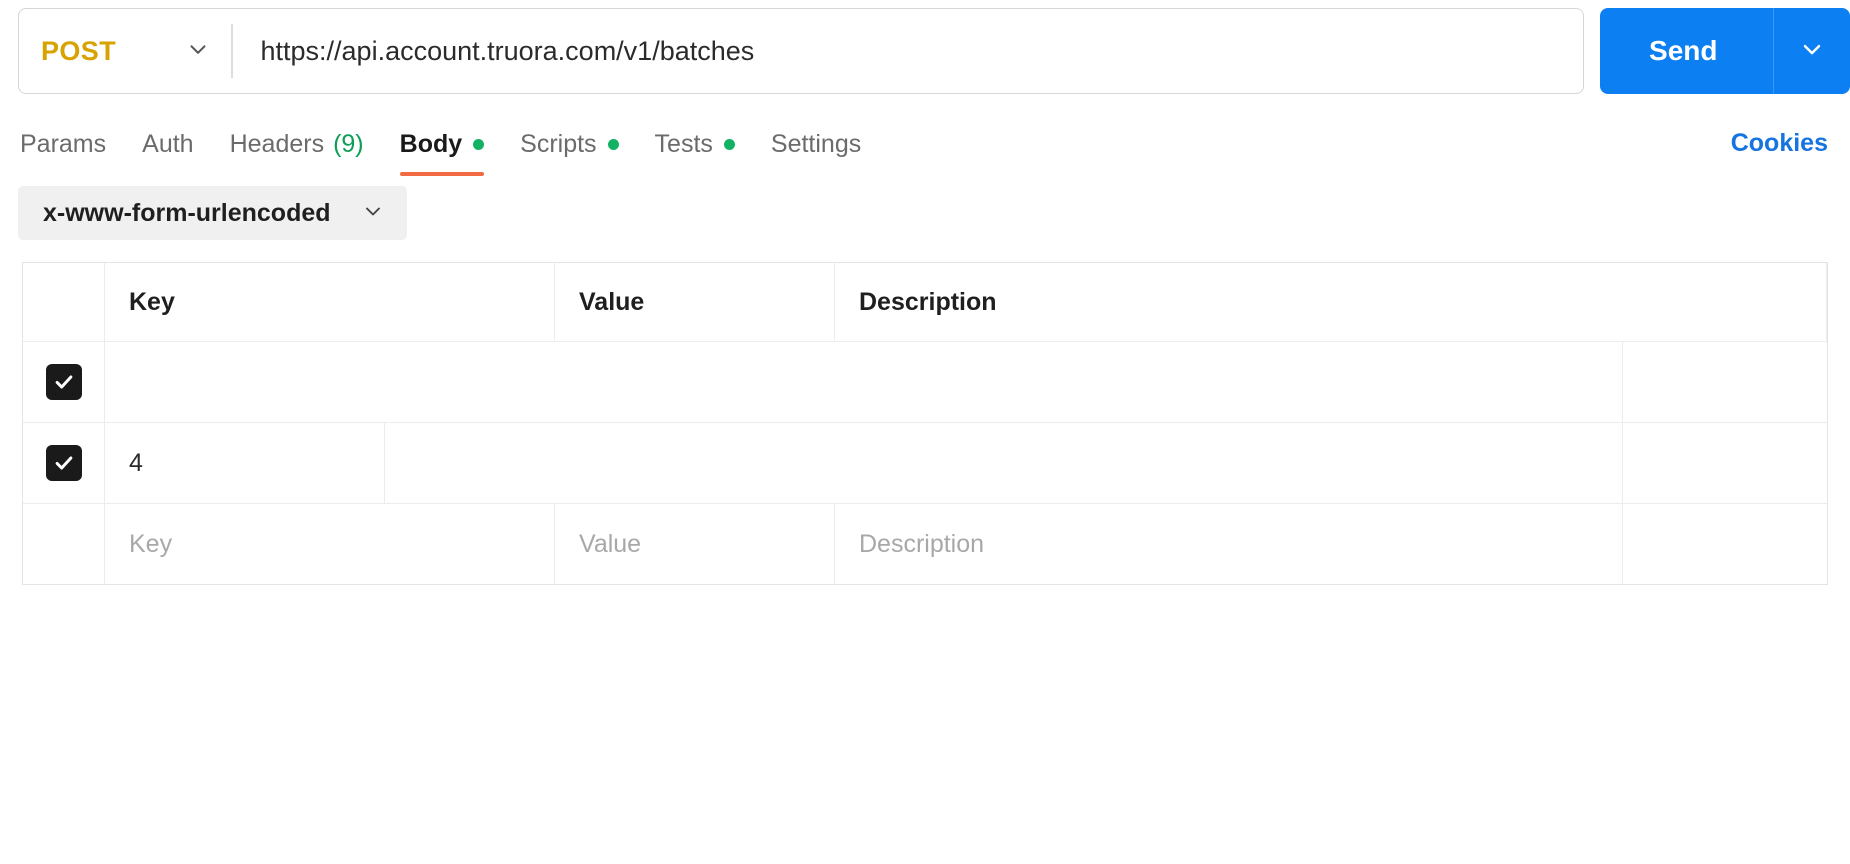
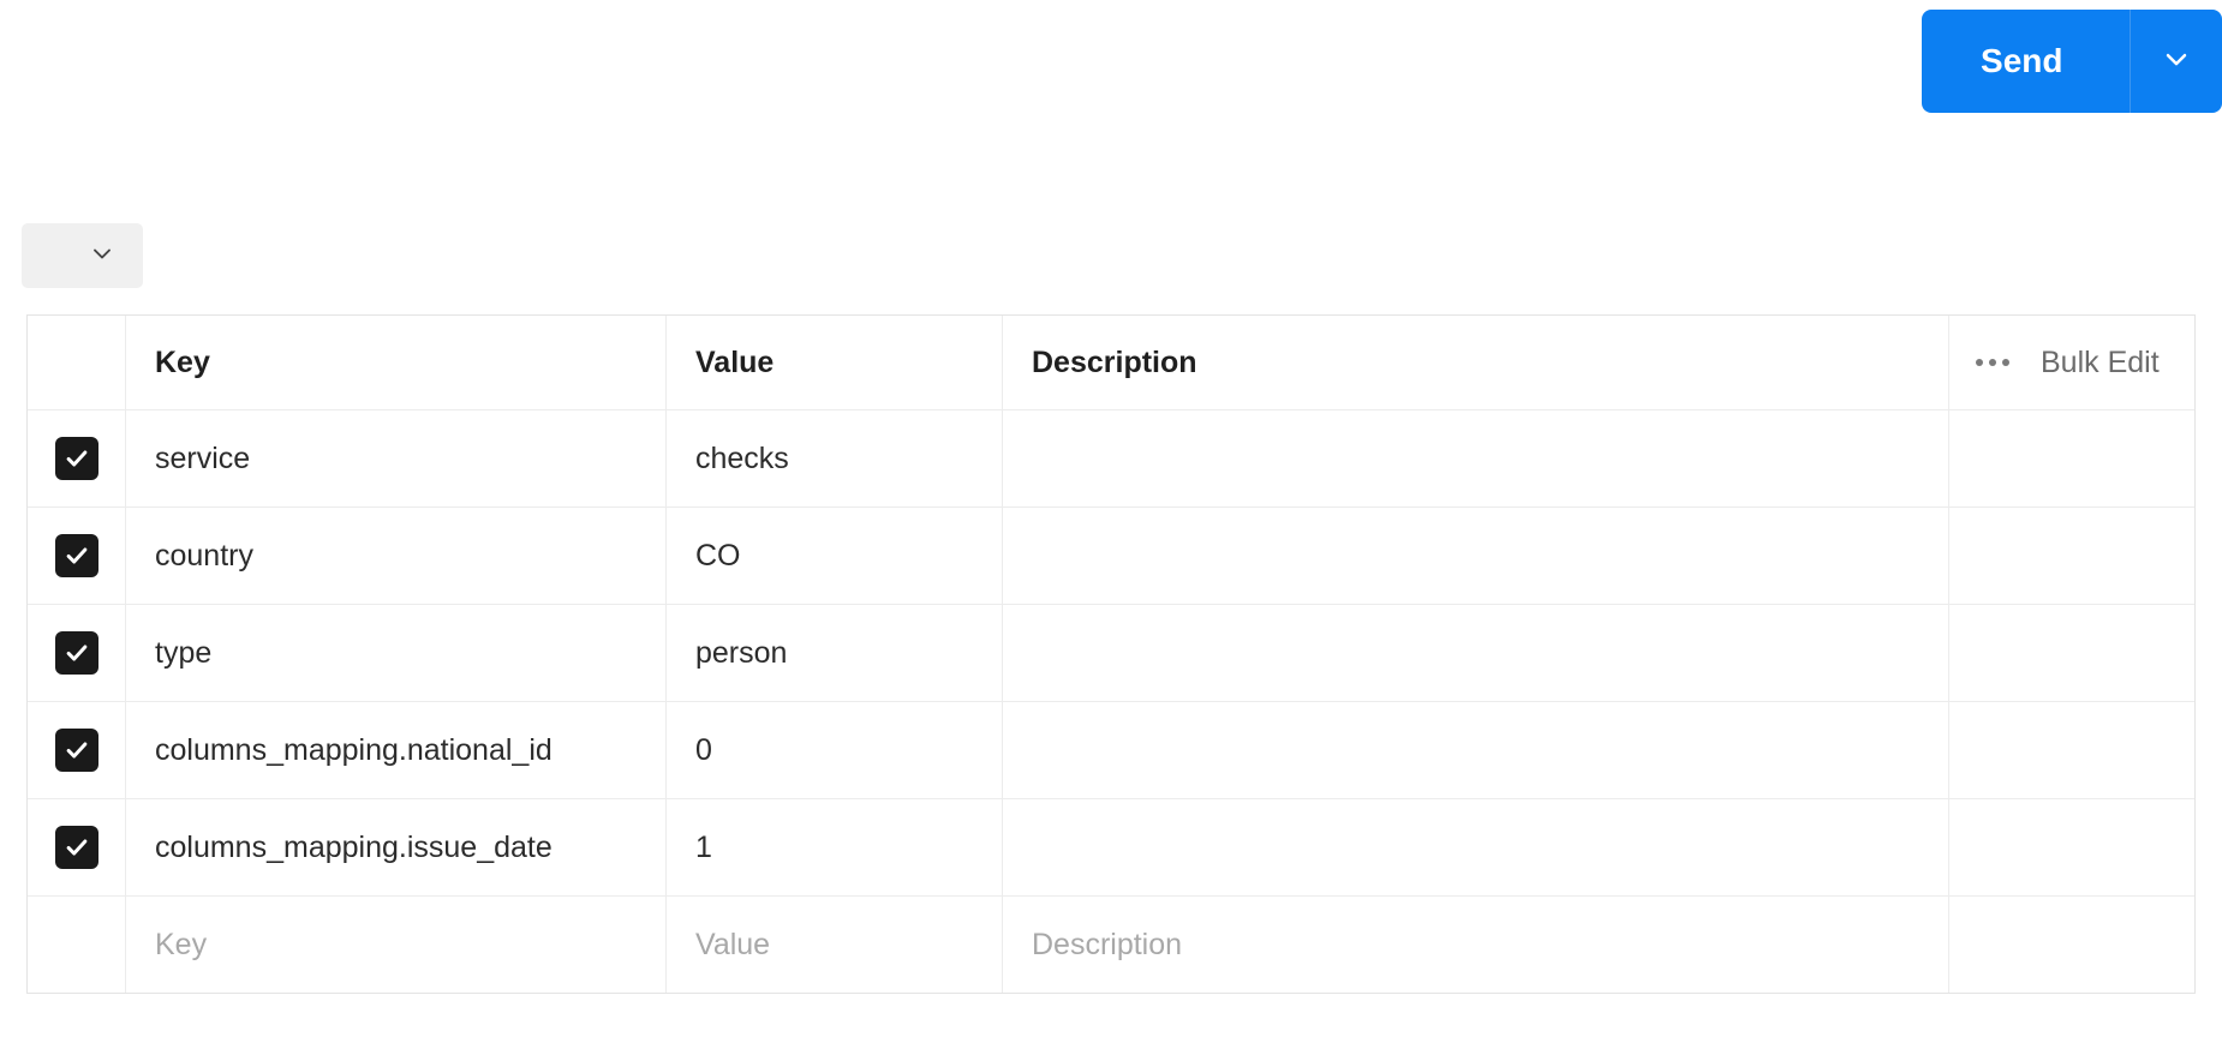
- POST
- https://api.account.truora.com/v1/batches
  Send
- Params
- Auth
- Headers
- (9)
- Body
- Scripts
- Tests
- Settings
- Cookies
- x-www-form-urlencoded
  Key
  Value
  Description
+ Bulk Edit
+ service
+ checks
+ country
+ CO
+ type
+ person
+ columns_mapping.national_id
+ 0
+ columns_mapping.issue_date
- 4
+ 1
  Key
  Value
  Description
